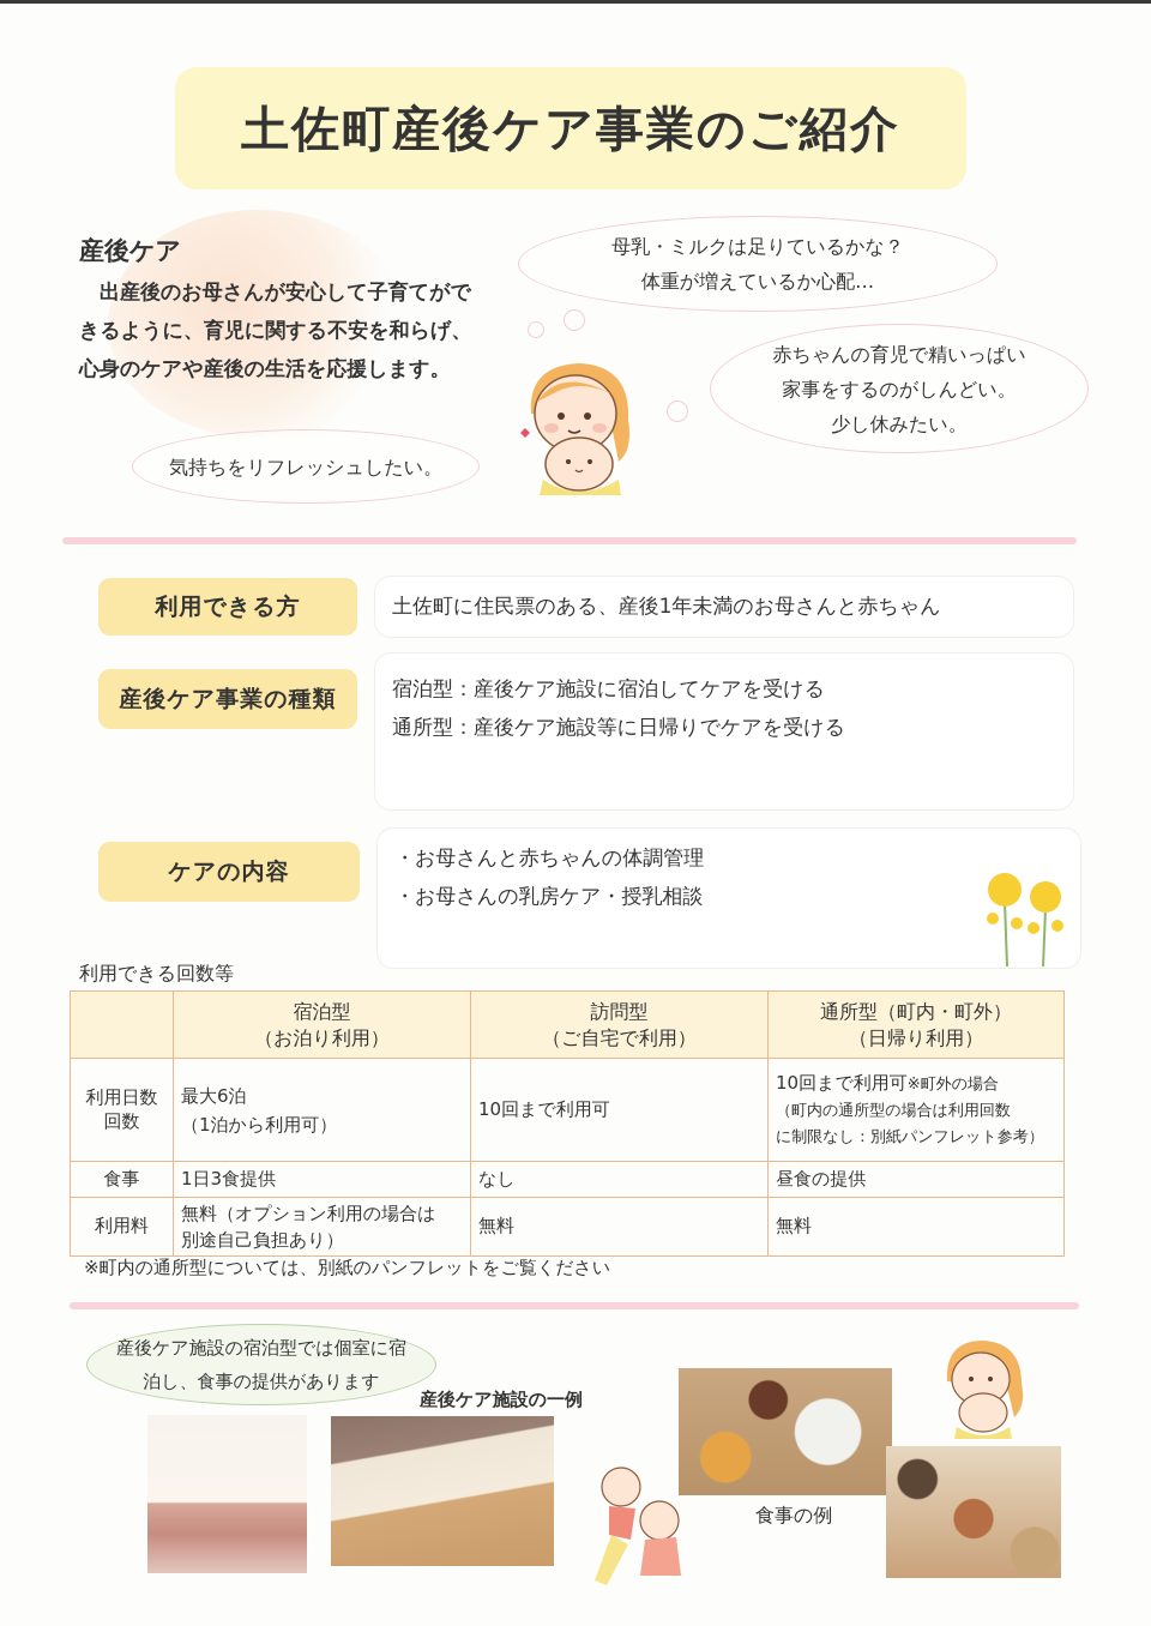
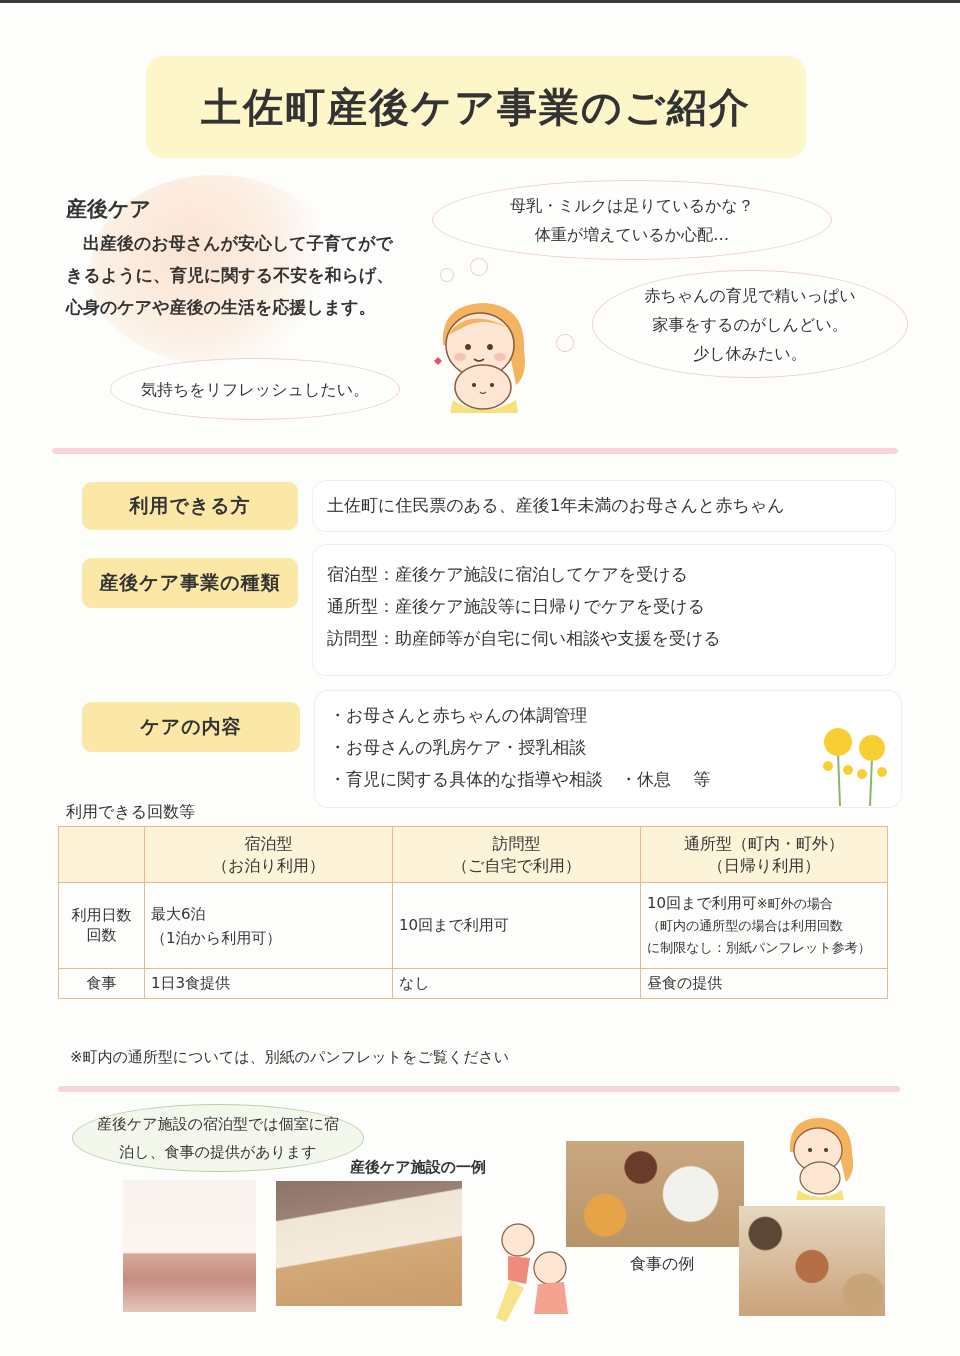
  土佐町産後ケア事業のご紹介
  産後ケア
  出産後のお母さんが安心して子育てができるように、育児に関する不安を和らげ、心身のケアや産後の生活を応援します。
  気持ちをリフレッシュしたい。
  母乳・ミルクは足りているかな？
  体重が増えているか心配…
  赤ちゃんの育児で精いっぱい
  家事をするのがしんどい。
  少し休みたい。
  利用できる方
  土佐町に住民票のある、産後1年未満のお母さんと赤ちゃん
  産後ケア事業の種類
  宿泊型：産後ケア施設に宿泊してケアを受ける
  通所型：産後ケア施設等に日帰りでケアを受ける
+ 訪問型：助産師等が自宅に伺い相談や支援を受ける
  ケアの内容
  ・お母さんと赤ちゃんの体調管理
  ・お母さんの乳房ケア・授乳相談
+ ・育児に関する具体的な指導や相談 ・休息 等
  利用できる回数等
  	宿泊型 （お泊り利用）	訪問型 （ご自宅で利用）	通所型（町内・町外） （日帰り利用）
  利用日数 回数	最大6泊 （1泊から利用可）	10回まで利用可	10回まで利用可※町外の場合 （町内の通所型の場合は利用回数 に制限なし：別紙パンフレット参考）
  食事	1日3食提供	なし	昼食の提供
- 利用料	無料（オプション利用の場合は 別途自己負担あり）	無料	無料
  ※町内の通所型については、別紙のパンフレットをご覧ください
  産後ケア施設の宿泊型では個室に宿
  泊し、食事の提供があります
  産後ケア施設の一例
  食事の例
